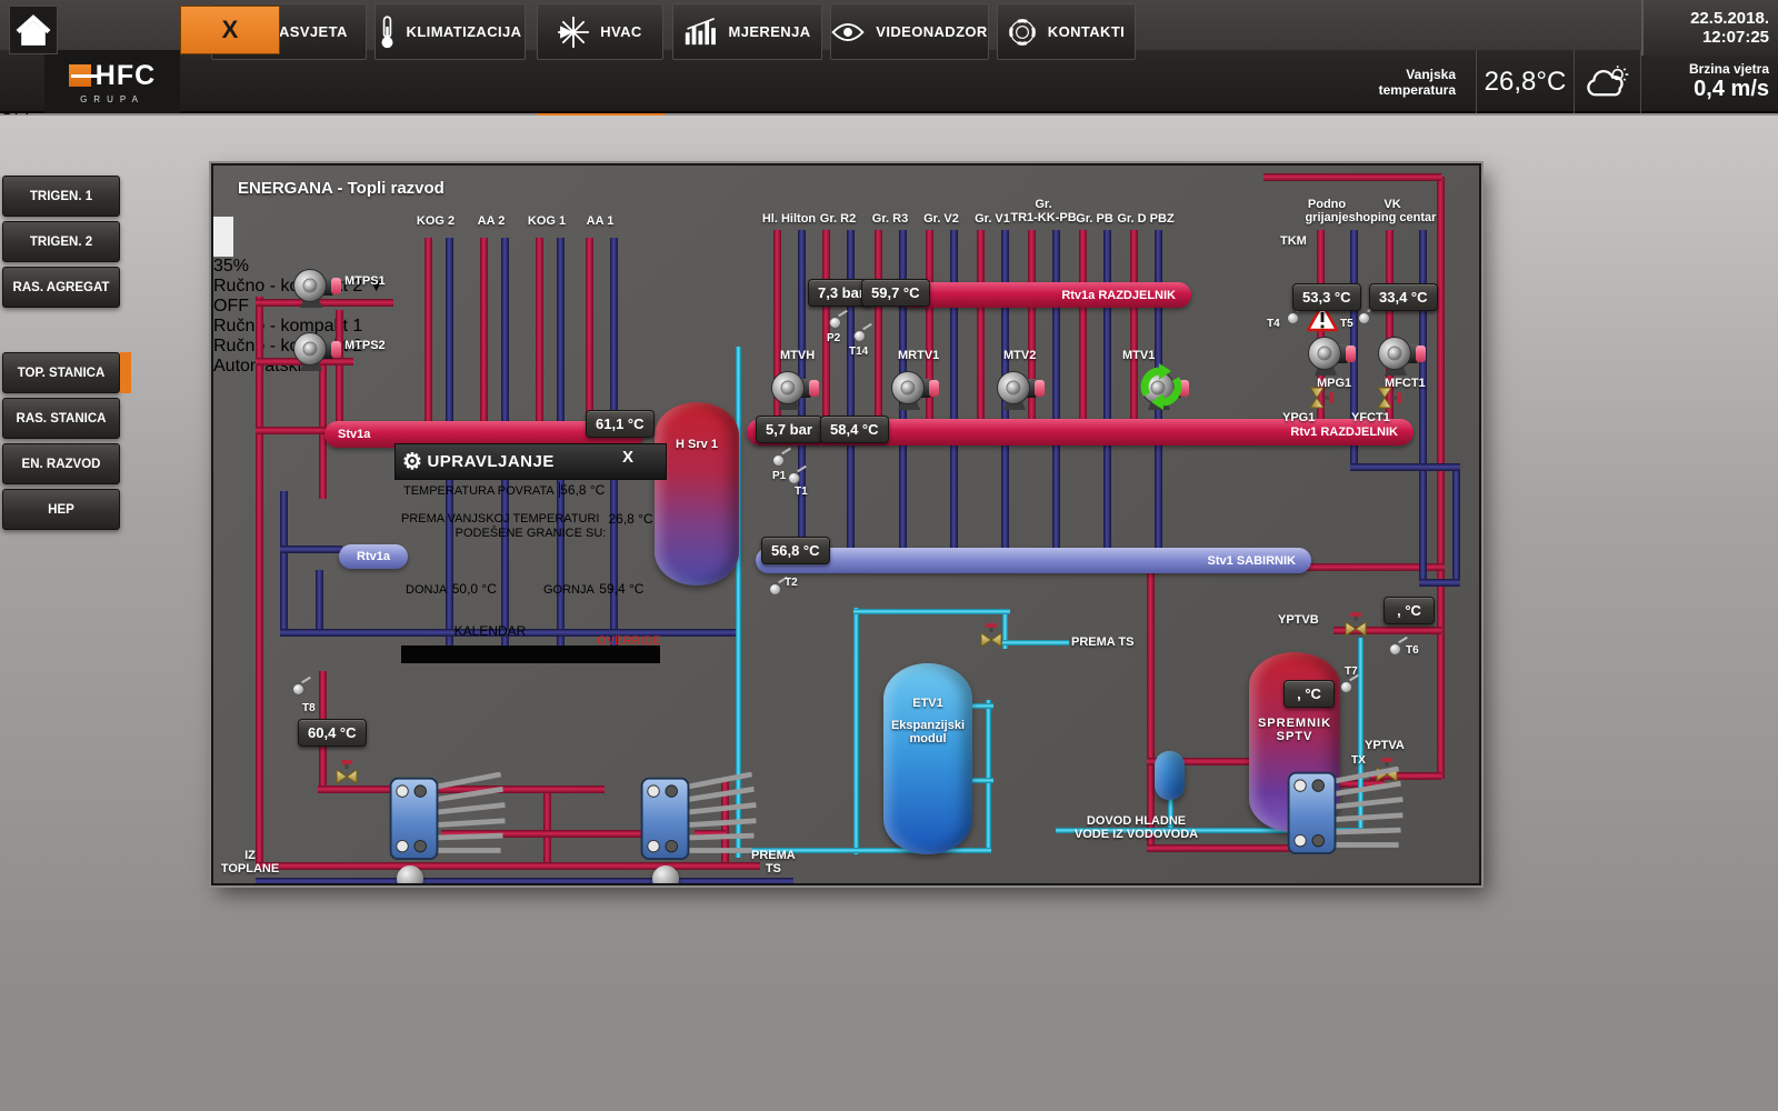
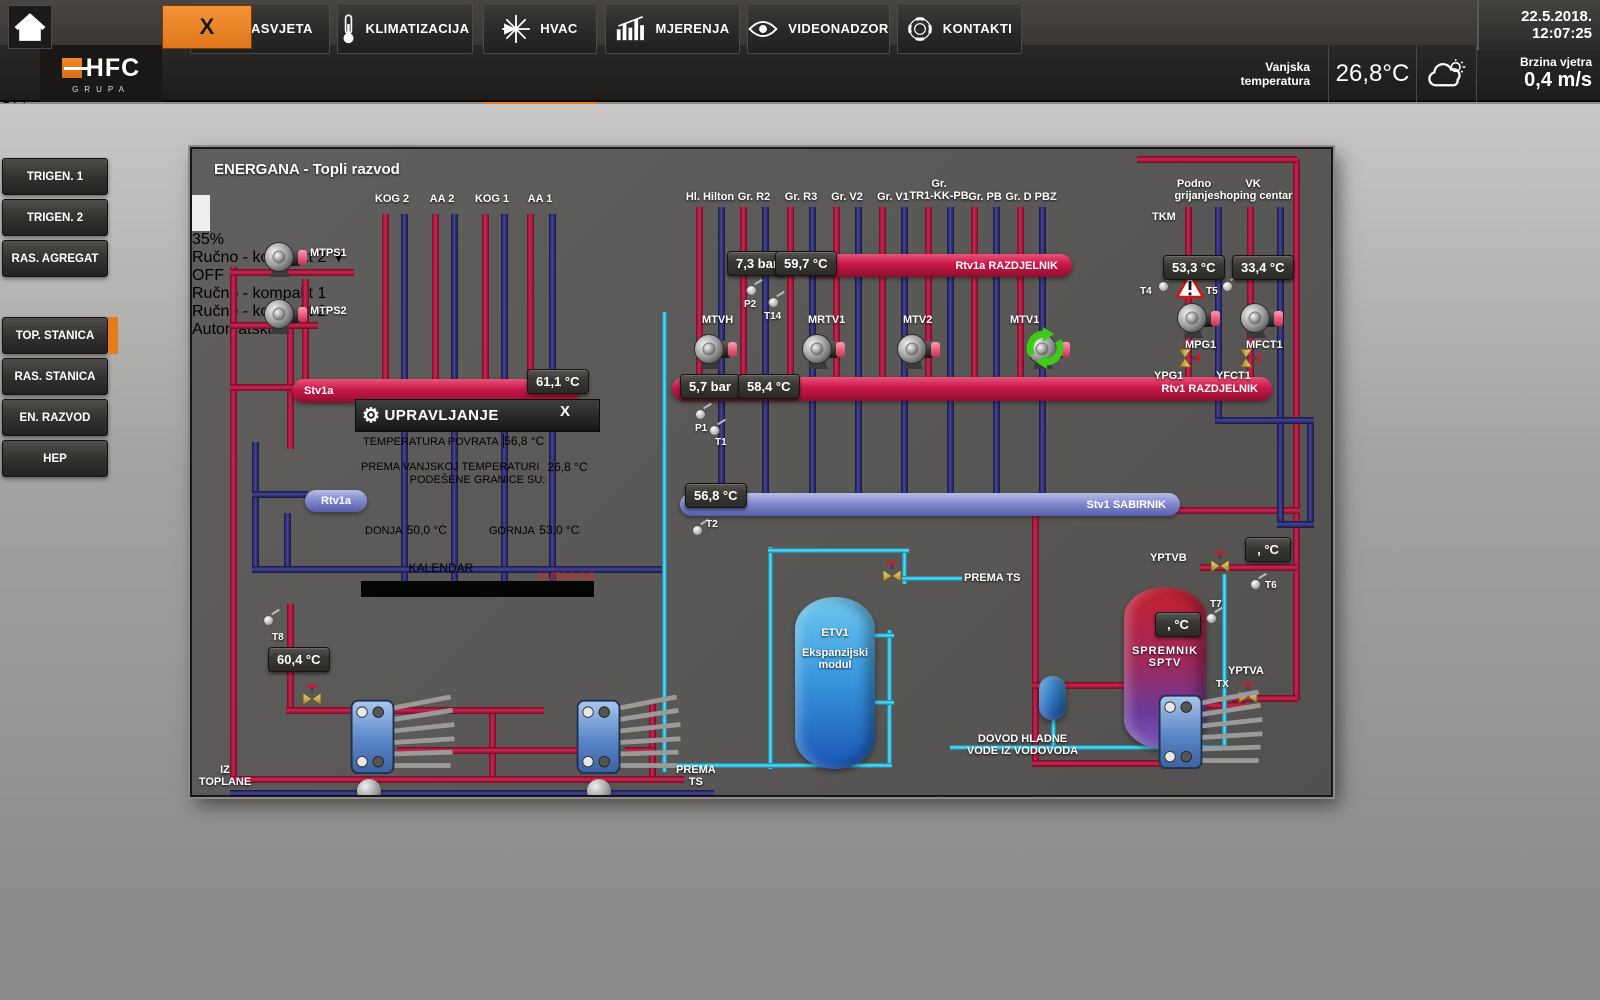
  HFC
  GRUPA
  ASVJETA
  KLIMATIZACIJA
  HVAC
  MJERENJA
  VIDEONADZOR
  KONTAKTI
  Vanjska
  temperatura
  26,8°C
  Brzina vjetra
  0,4 m/s
  TRIGEN. 1
  TRIGEN. 2
  RAS. AGREGAT
  TOP. STANICA
  RAS. STANICA
  EN. RAZVOD
  HEP
  ENERGANA - Topli razvod
  KOG 2
  AA 2
  KOG 1
  AA 1
  Hl. Hilton
  Gr. R2
  Gr. R3
  Gr. V2
  Gr. V1
  Gr.
  TR1-KK-PB
  Gr. PB
  Gr. D PBZ
  Podno
  grijanje
  VK
  shoping centar
  Stv1a
  Rtv1 RAZDJELNIK
  Rtv1a RAZDJELNIK
  Stv1 SABIRNIK
  Rtv1a
- H Srv 1
  ETV1
  Ekspanzijski
  modul
  SPREMNIK
  SPTV
  MTPS1
  MTPS2
  MTVH
  MRTV1
  MTV2
  MTV1
  MPG1
  MFCT1
  YPG1
  YFCT1
  YPTVB
  YPTVA
  P2
  T14
  P1
  T1
  T2
  T4
  T5
  T6
  T7
  T8
  TKM
  TX
  35%
  7,3 ba
  59,7 °C
  53,3 °C
  33,4 °C
  61,1 °C
  5,7 bar
  58,4 °C
  56,8 °C
  60,4 °C
  , °C
  , °C
  PREMA TS
  PREMA
  TS
  IZ
  TOPLANE
  DOVOD HLADNE
  VODE IZ VODOVODA
  ⚙
  UPRAVLJANJE
  X
  TEMPERATURA POVRATA 56,8 °C
  PREMA VANJSKOJ TEMPERATURI
  26,8 °C
  PODEŠENE GRANICE SU:
  DONJA 50,0 °C
- GORNJA 59,4 °C
+ GORNJA 53,0 °C
  KALENDAR
  OVERRIDE
  OFF
  Ručn - kompat 1
  Autoatski
  X
  22.5.2018.
  12:07:25
